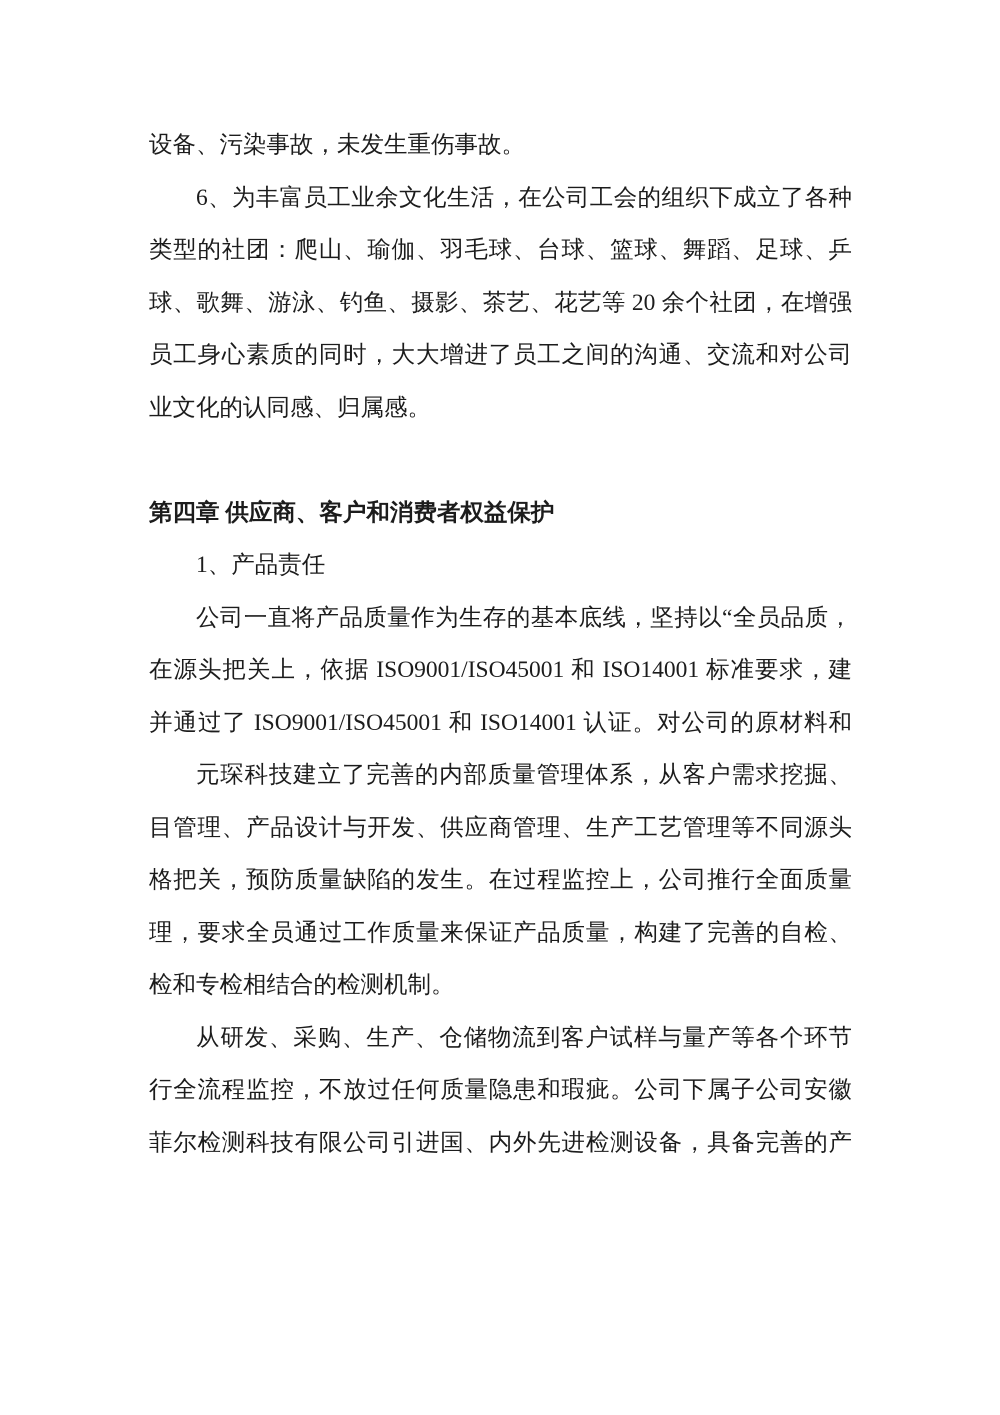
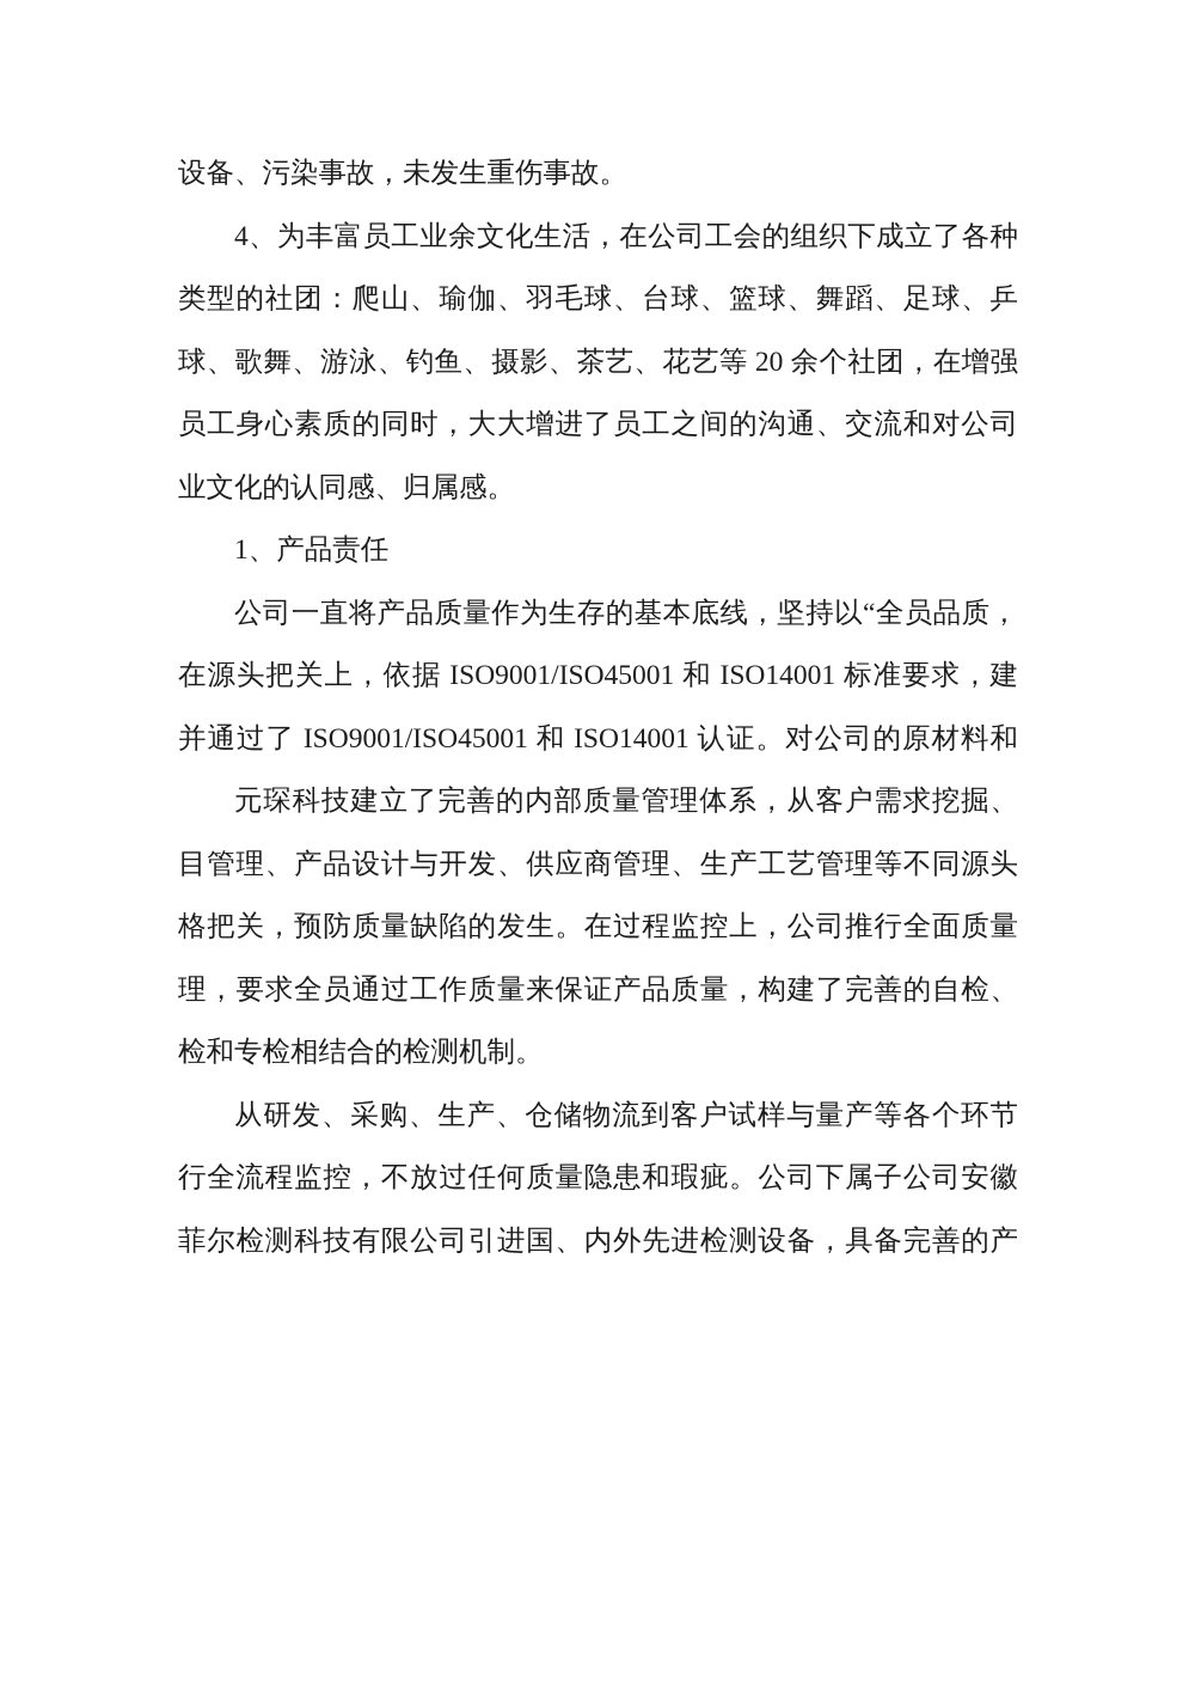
  设备、污染事故，未发生重伤事故。
- 6、为丰富员工业余文化生活，在公司工会的组织下成立了各种
+ 4、为丰富员工业余文化生活，在公司工会的组织下成立了各种
  类型的社团：爬山、瑜伽、羽毛球、台球、篮球、舞蹈、足球、乒
  球、歌舞、游泳、钓鱼、摄影、茶艺、花艺等 20 余个社团，在增强
  员工身心素质的同时，大大增进了员工之间的沟通、交流和对公司
  业文化的认同感、归属感。
- 第四章 供应商、客户和消费者权益保护
  1、产品责任
  公司一直将产品质量作为生存的基本底线，坚持以“全员品质，
  在源头把关上，依据 ISO9001/ISO45001 和 ISO14001 标准要求，建
  并通过了 ISO9001/ISO45001 和 ISO14001 认证。对公司的原材料和
  元琛科技建立了完善的内部质量管理体系，从客户需求挖掘、
  目管理、产品设计与开发、供应商管理、生产工艺管理等不同源头
  格把关，预防质量缺陷的发生。在过程监控上，公司推行全面质量
  理，要求全员通过工作质量来保证产品质量，构建了完善的自检、
  检和专检相结合的检测机制。
  从研发、采购、生产、仓储物流到客户试样与量产等各个环节
  行全流程监控，不放过任何质量隐患和瑕疵。公司下属子公司安徽
  菲尔检测科技有限公司引进国、内外先进检测设备，具备完善的产
